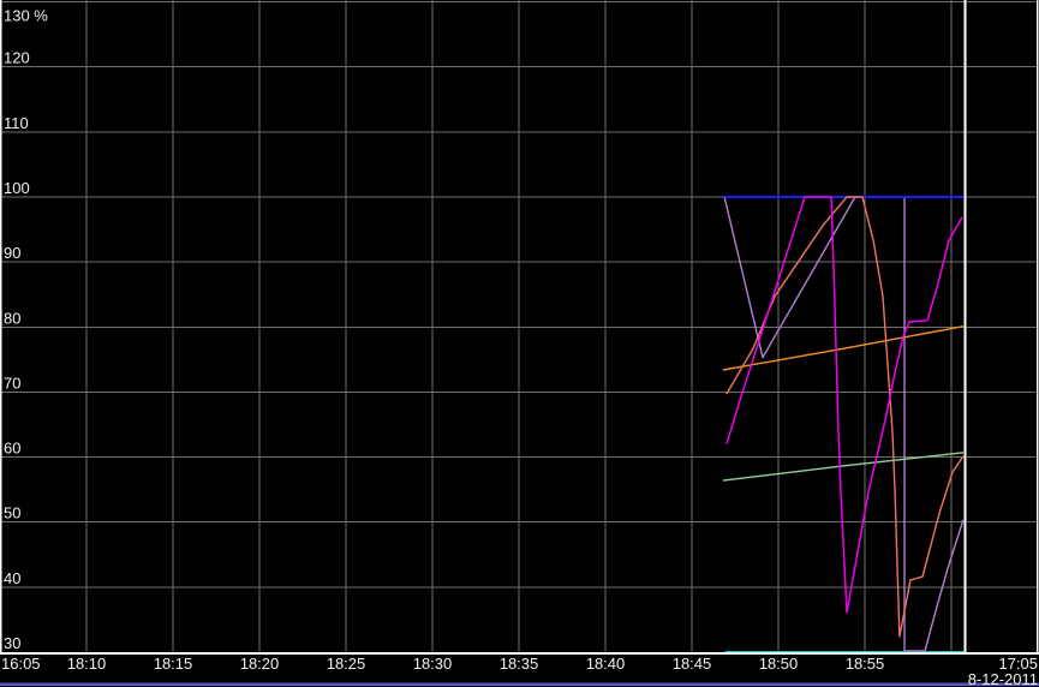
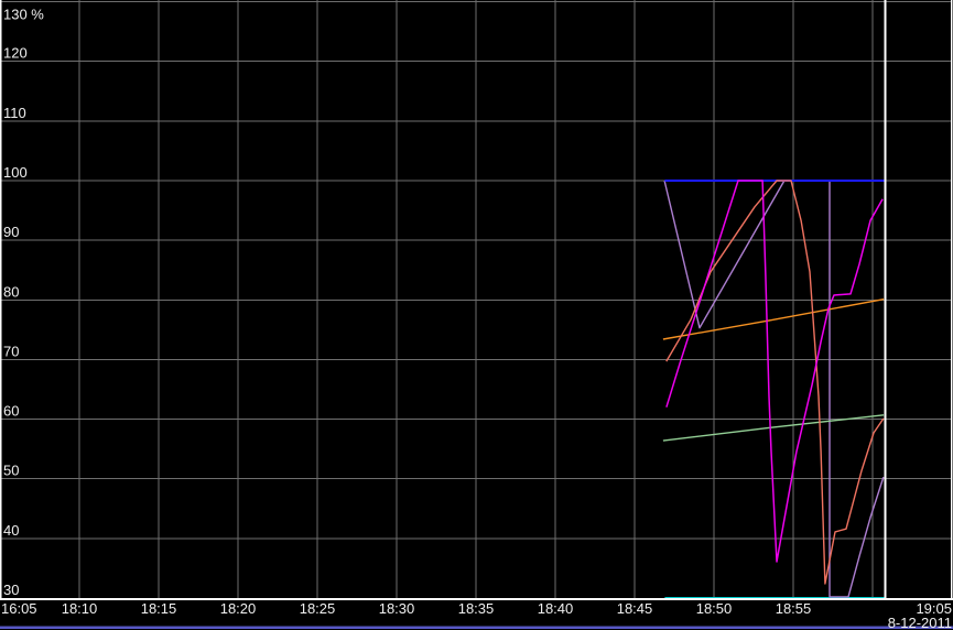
  130 %
  120
  110
  100
  90
  80
  70
  60
  50
  40
  30
  16:05
  18:10
  18:15
  18:20
  18:25
  18:30
  18:35
  18:40
  18:45
  18:50
  18:55
- 17:05
+ 19:05
  8-12-2011
